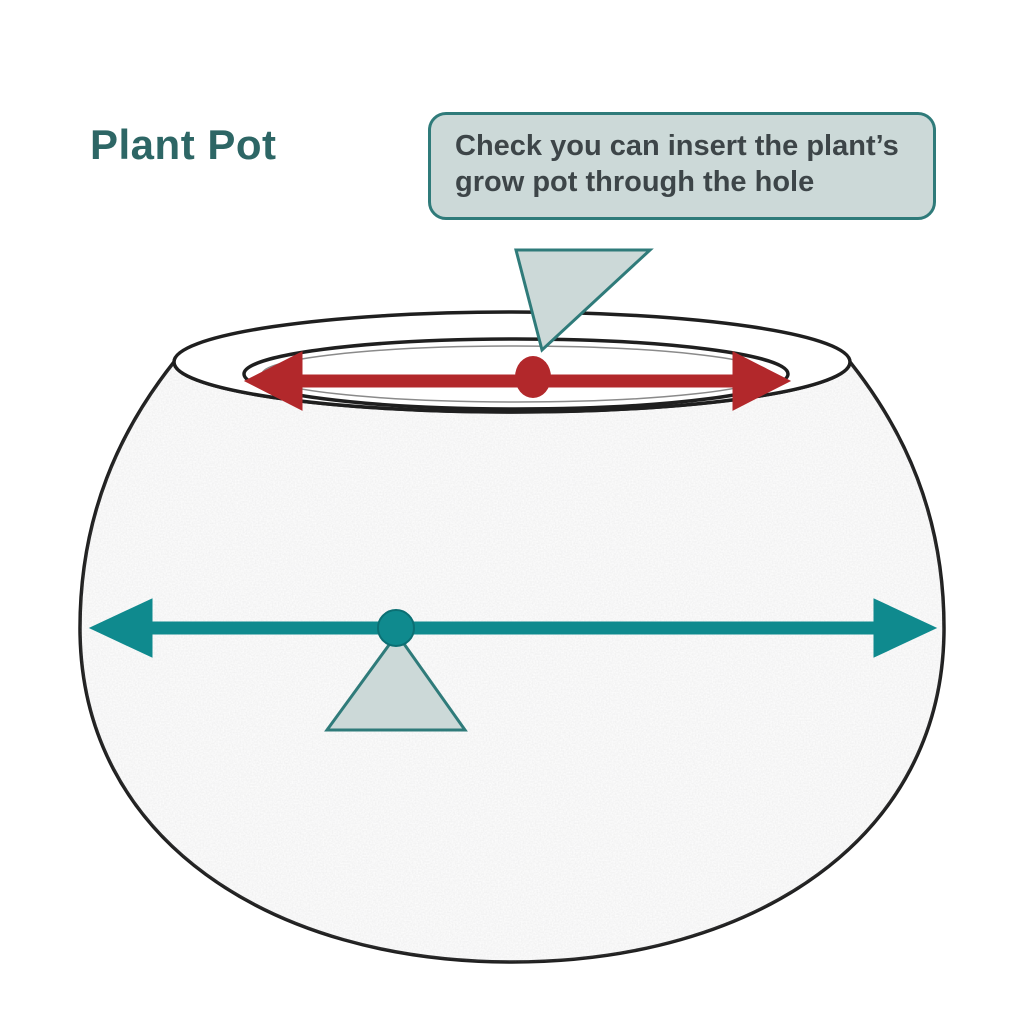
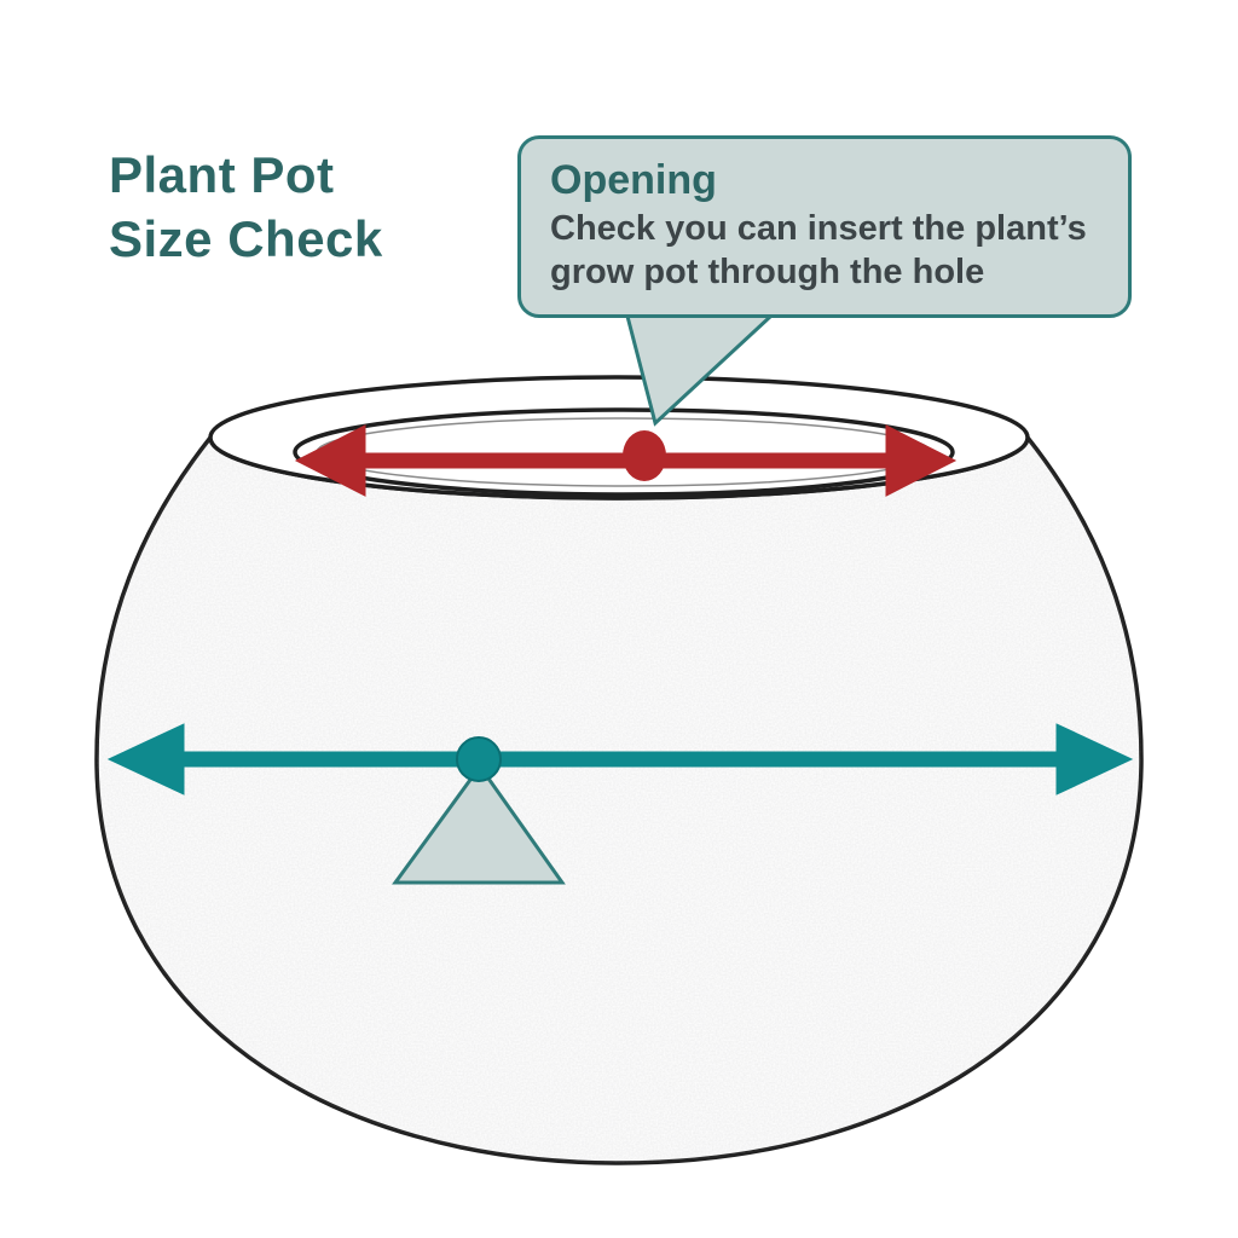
  Plant Pot
+ Size Check
+ Opening
  Check you can insert the plant’s
  grow pot through the hole
